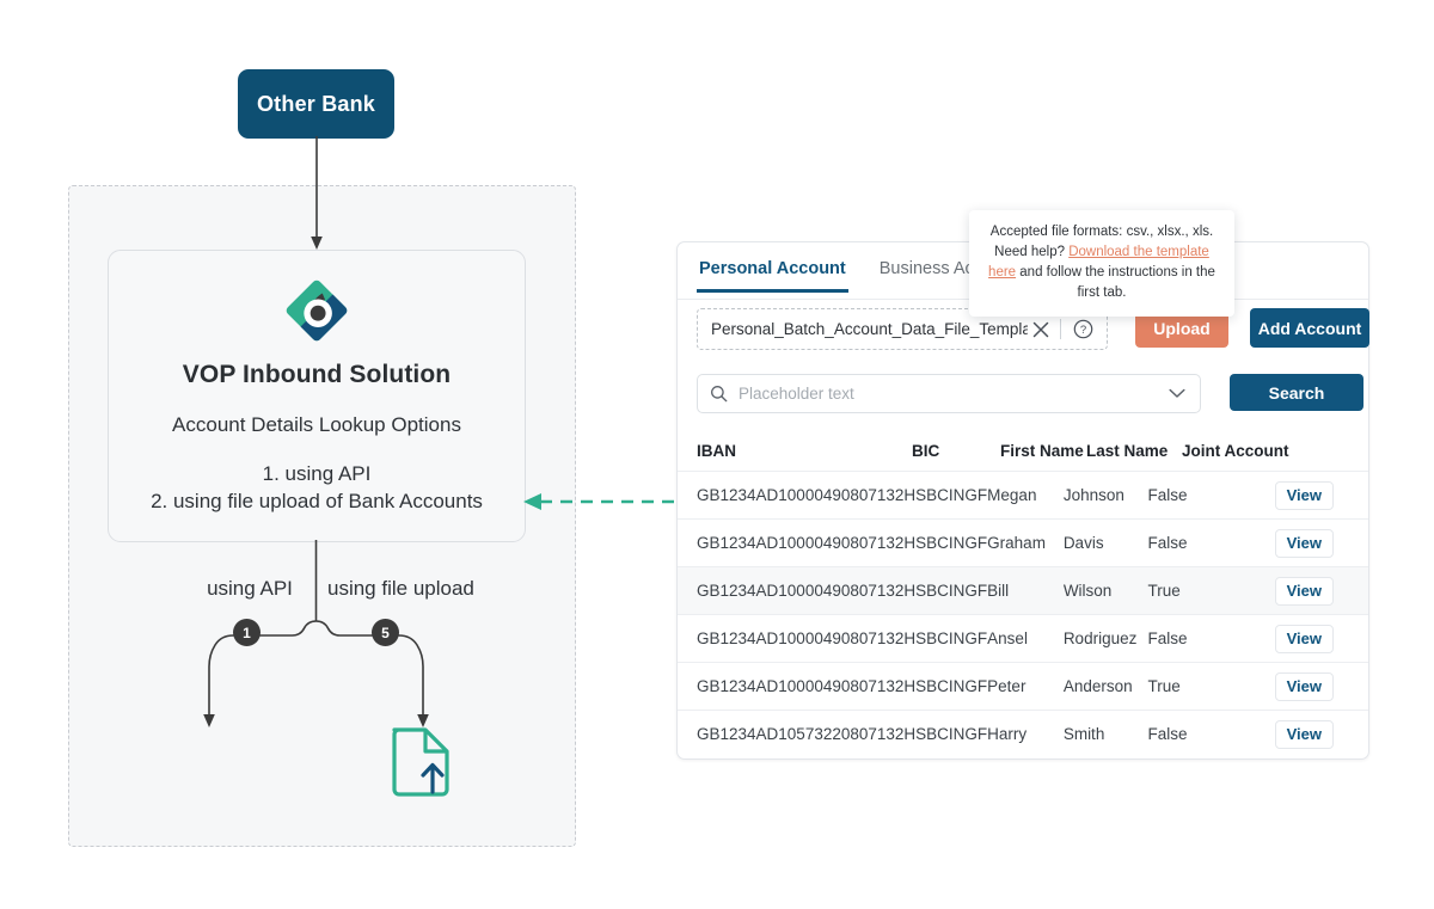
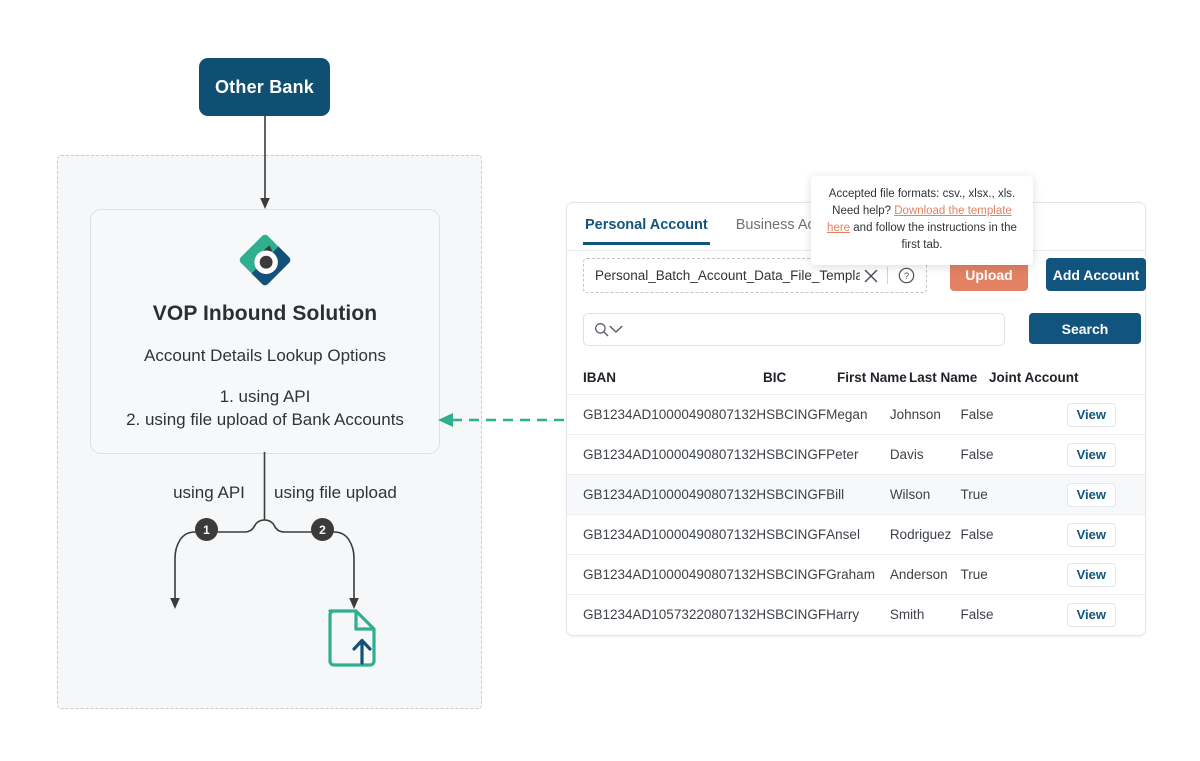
  Other Bank
  VOP Inbound Solution
  Account Details Lookup Options
  1. using API
  2. using file upload of Bank Accounts
  using API
  using file upload
  1
- 5
+ 2
  Personal Account
  Personal_Batch_Account_Data_File_Templa
  ?
  Upload
  Add Account
- Placeholder text
  Search
  IBAN
  BIC
  First Name
  Last Name
  Joint Account
  GB1234AD10000490807132
  HSBCINGF
  Megan
  Johnson
  False
  View
  GB1234AD10000490807132
  HSBCINGF
- Graham
+ Peter
  Davis
  False
  View
  GB1234AD10000490807132
  HSBCINGF
  Bill
  Wilson
  True
  View
  GB1234AD10000490807132
  HSBCINGF
  Ansel
  Rodriguez
  False
  View
  GB1234AD10000490807132
  HSBCINGF
- Peter
+ Graham
  Anderson
  True
  View
  GB1234AD10573220807132
  HSBCINGF
  Harry
  Smith
  False
  View
  Accepted file formats: csv., xlsx., xls. Need help? Download the template here and follow the instructions in the first tab.
